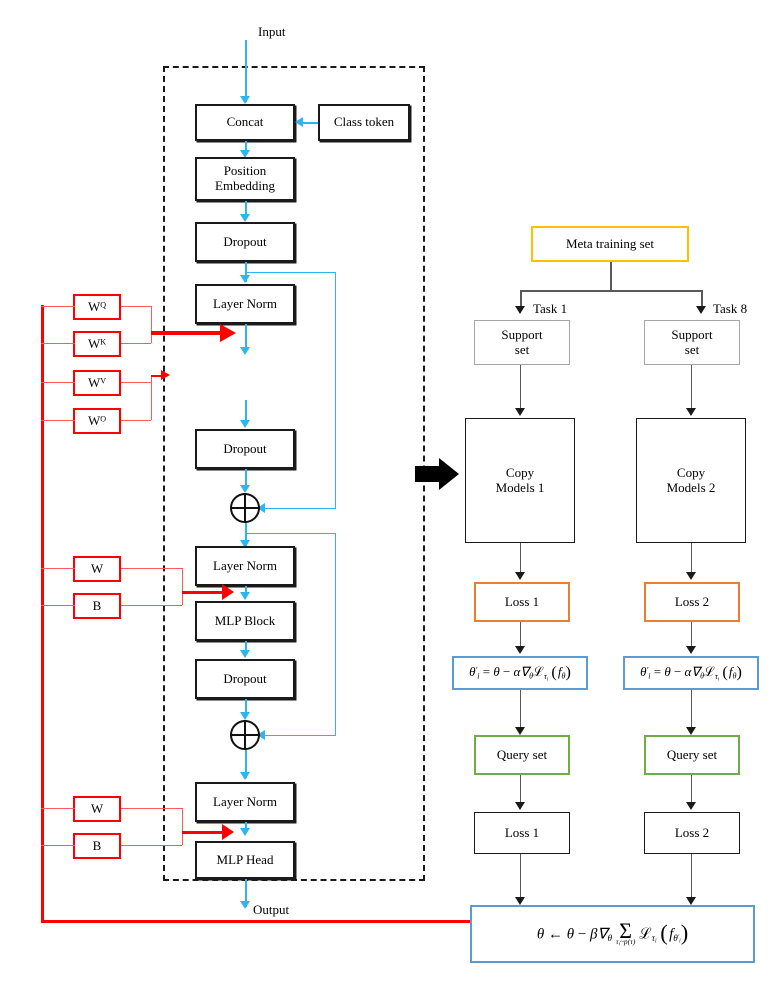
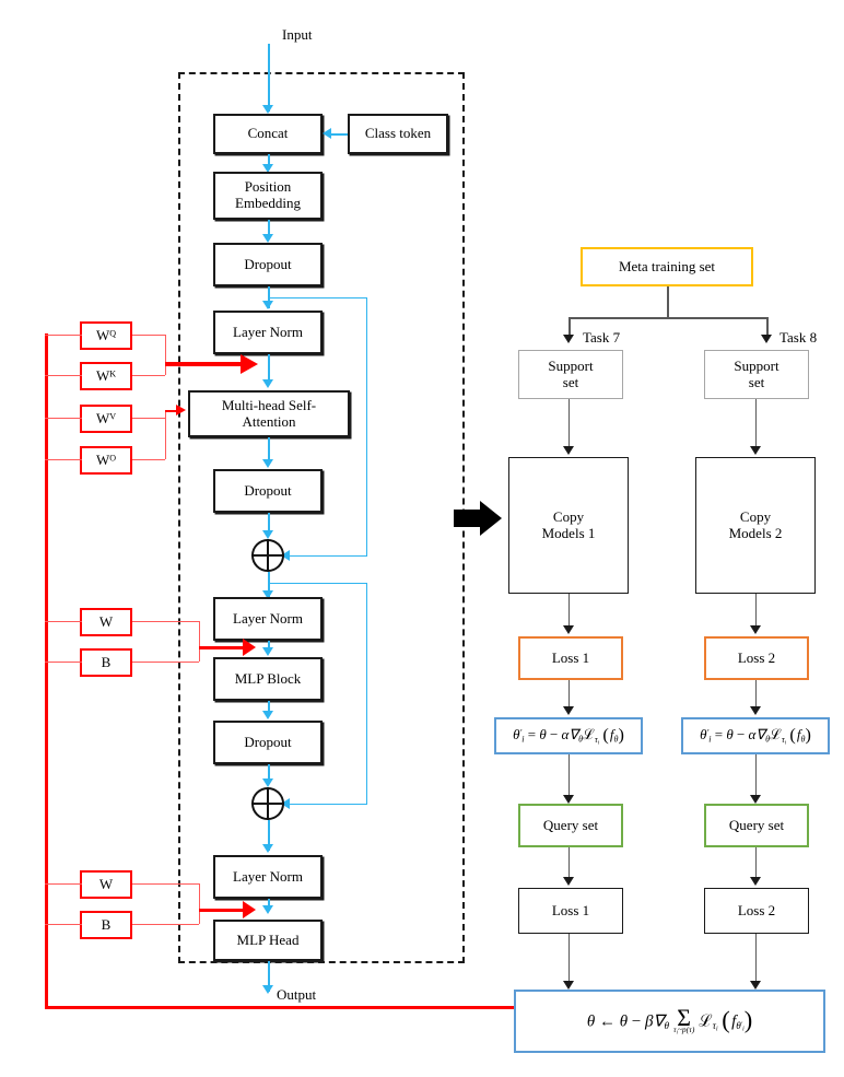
  Input
  Concat
  Class token
  Position
  Embedding
  Dropout
  Layer Norm
+ Multi-head Self-
+ Attention
  Dropout
  Layer Norm
  MLP Block
  Dropout
  Layer Norm
  MLP Head
  Output
  WQ
  WK
  WV
  WO
  W
  B
  W
  B
  Meta training set
- Task 1
+ Task 7
  Task 8
  Support
  set
  Support
  set
  Copy
  Models 1
  Copy
  Models 2
  Loss 1
  Loss 2
  θ′i = θ − α∇θℒτ ( fθ)
  θ′i = θ − α∇θℒτ ( fθ)
  Query set
  Query set
  Loss 1
  Loss 2
  θ ← θ − β∇θ
  Σ
  τ ~p(τ)
